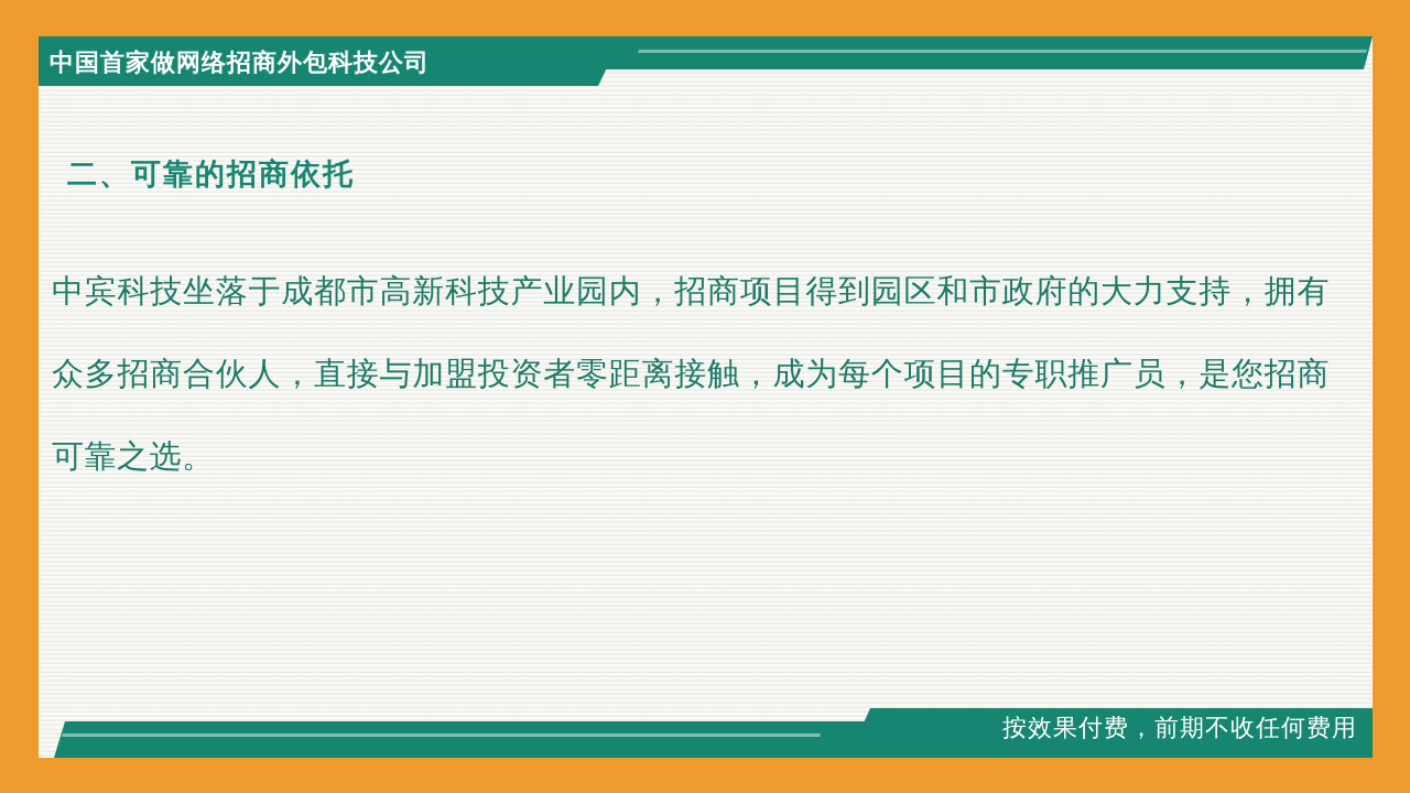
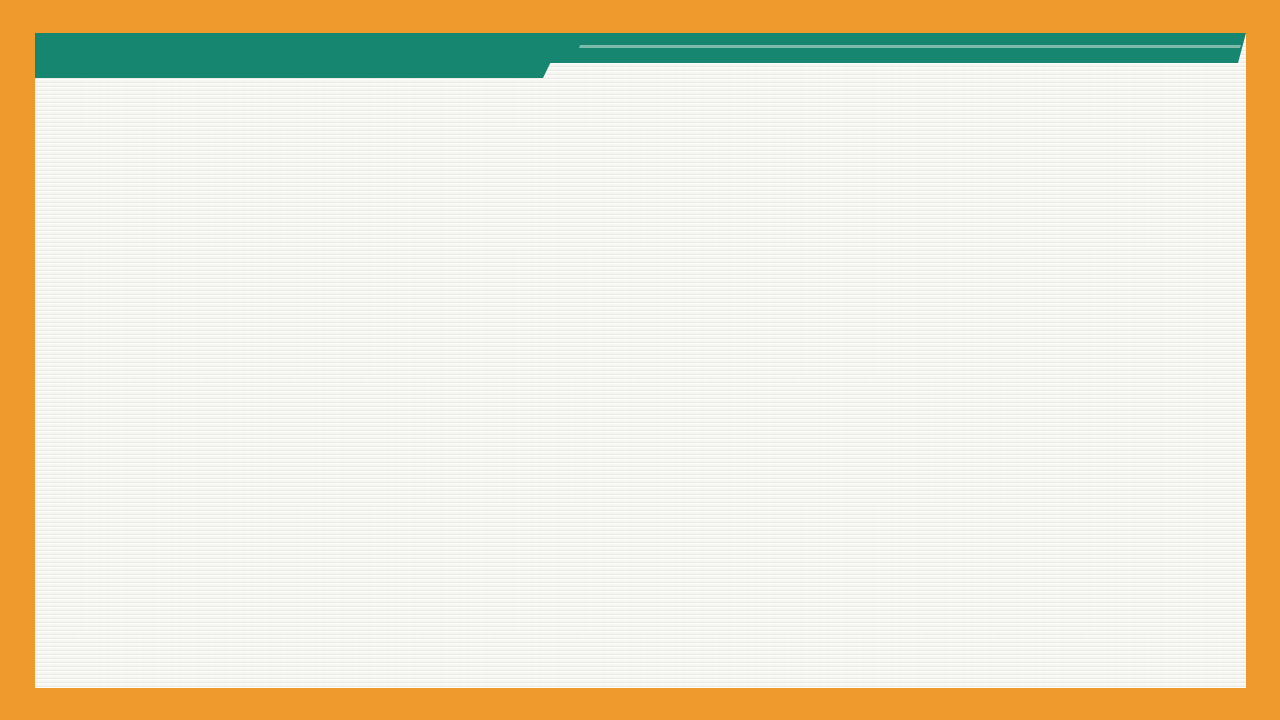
- 中国首家做网络招商外包科技公司
- 二、可靠的招商依托
- 中宾科技坐落于成都市高新科技产业园内，招商项目得到园区和市政府的大力支持，拥有众多招商合伙人，直接与加盟投资者零距离接触，成为每个项目的专职推广员，是您招商可靠之选。
- 按效果付费，前期不收任何费用
